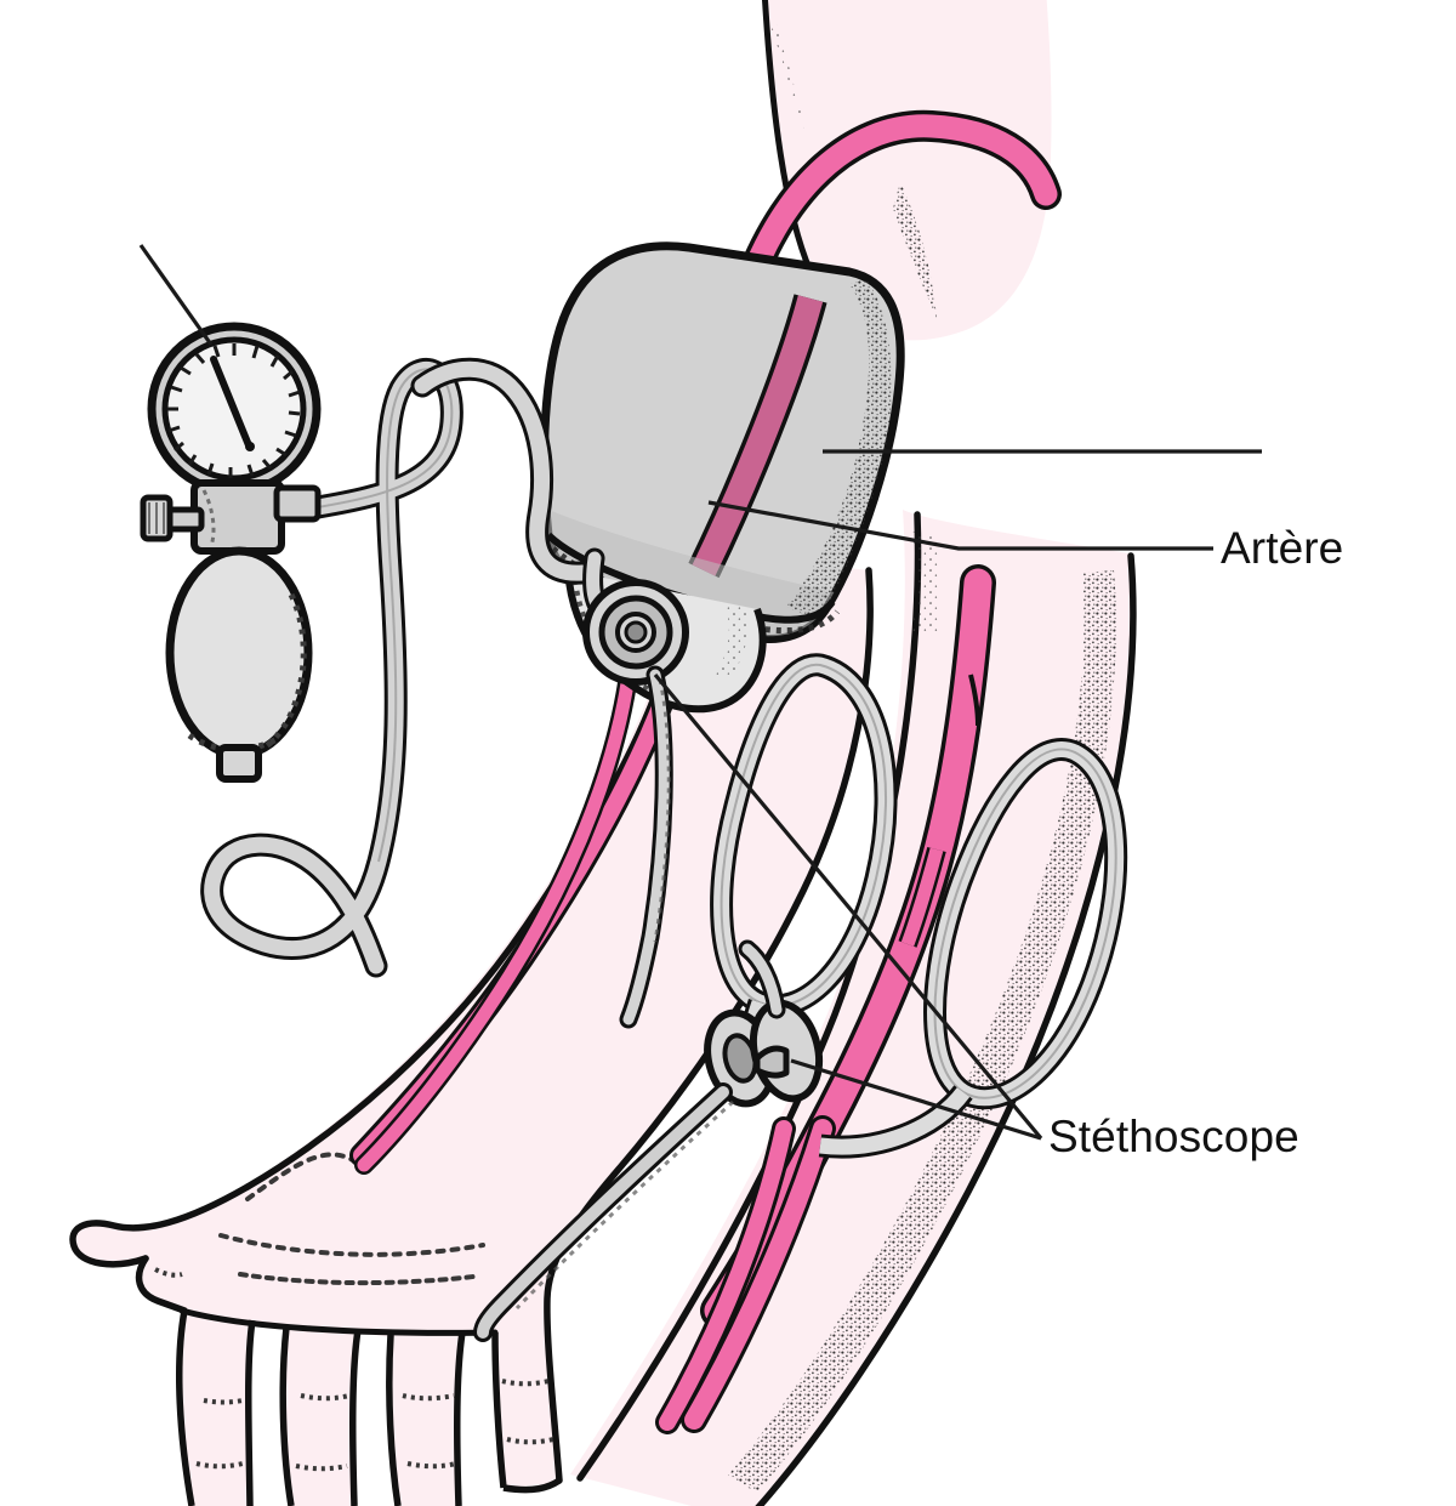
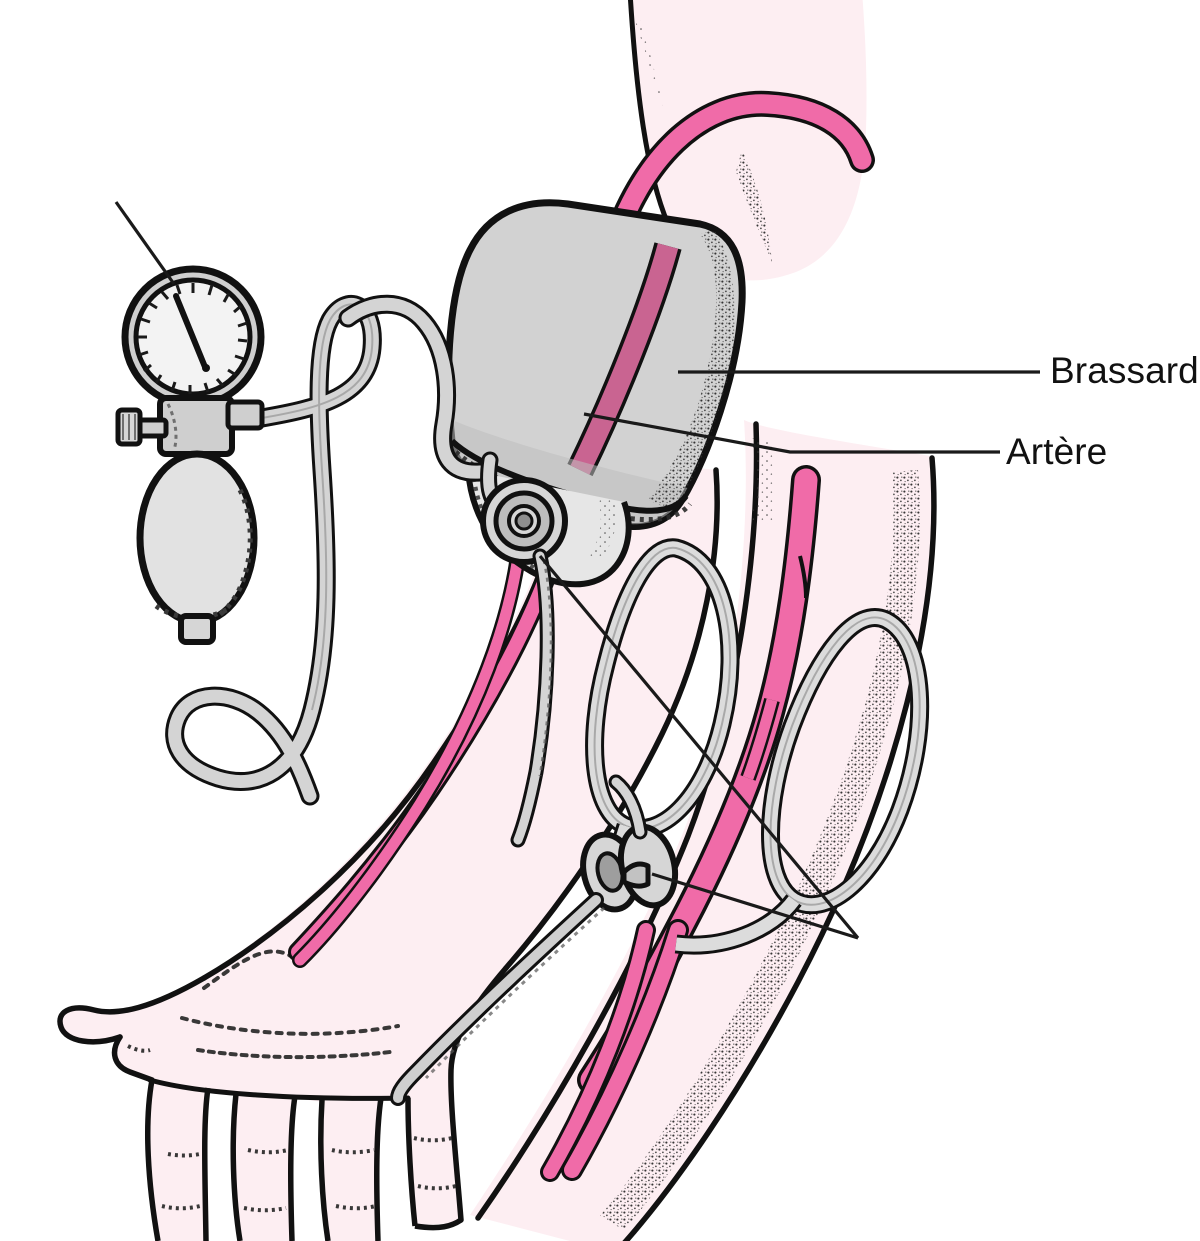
+ Brassard
  Artère
- Stéthoscope
